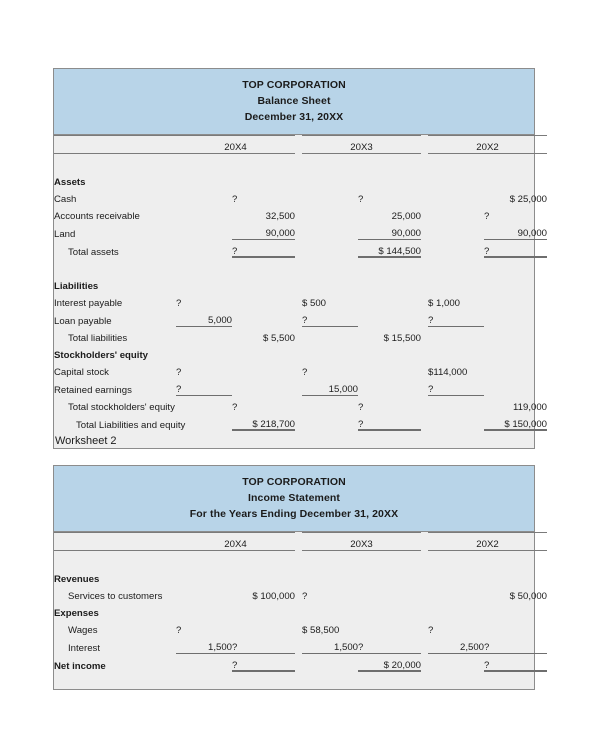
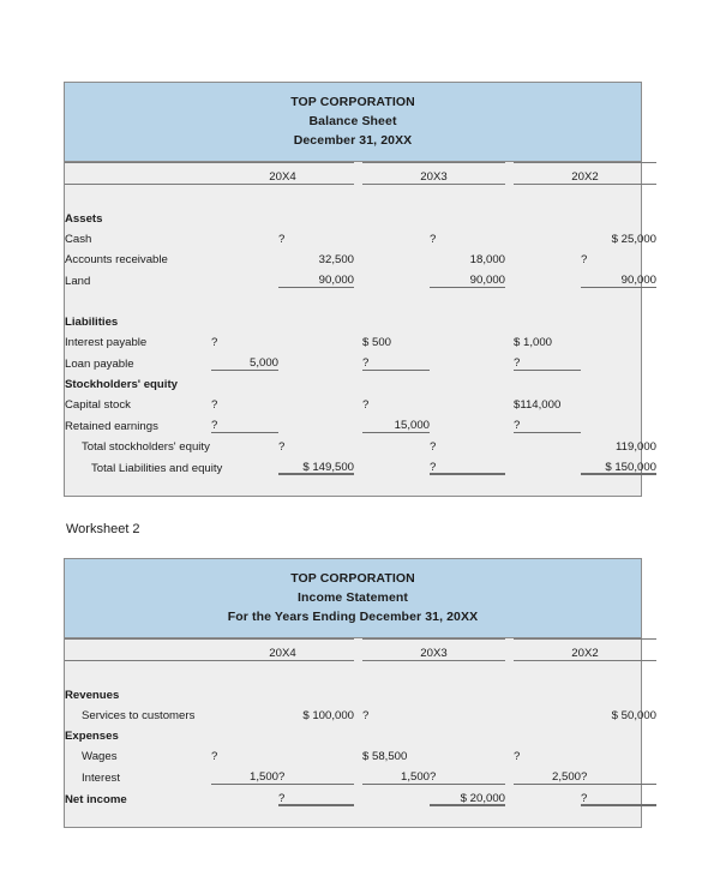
  TOP CORPORATION
  Balance Sheet
  December 31, 20XX
  	20X4		20X3		20X2
  Assets
  Cash		?			?			$ 25,000
- Accounts receivable		32,500			25,000			?
+ Accounts receivable		32,500			18,000			?
  Land		90,000			90,000			90,000
- Total assets		?			$ 144,500			?
  Liabilities
  Interest payable	?			$ 500			$ 1,000
  Loan payable	5,000			?			?
- Total liabilities		$ 5,500			$ 15,500
  Stockholders' equity
  Capital stock	?			?			$114,000
  Retained earnings	?			15,000			?
  Total stockholders' equity		?			?			119,000
- Total Liabilities and equity		$ 218,700			?			$ 150,000
+ Total Liabilities and equity		$ 149,500			?			$ 150,000
  Worksheet 2
  TOP CORPORATION
  Income Statement
  For the Years Ending December 31, 20XX
  	20X4		20X3		20X2
  Revenues
  Services to customers		$ 100,000		?				$ 50,000
  Expenses
  Wages	?			$ 58,500			?
  Interest	1,500	?		1,500	?		2,500	?
  Net income		?			$ 20,000			?
